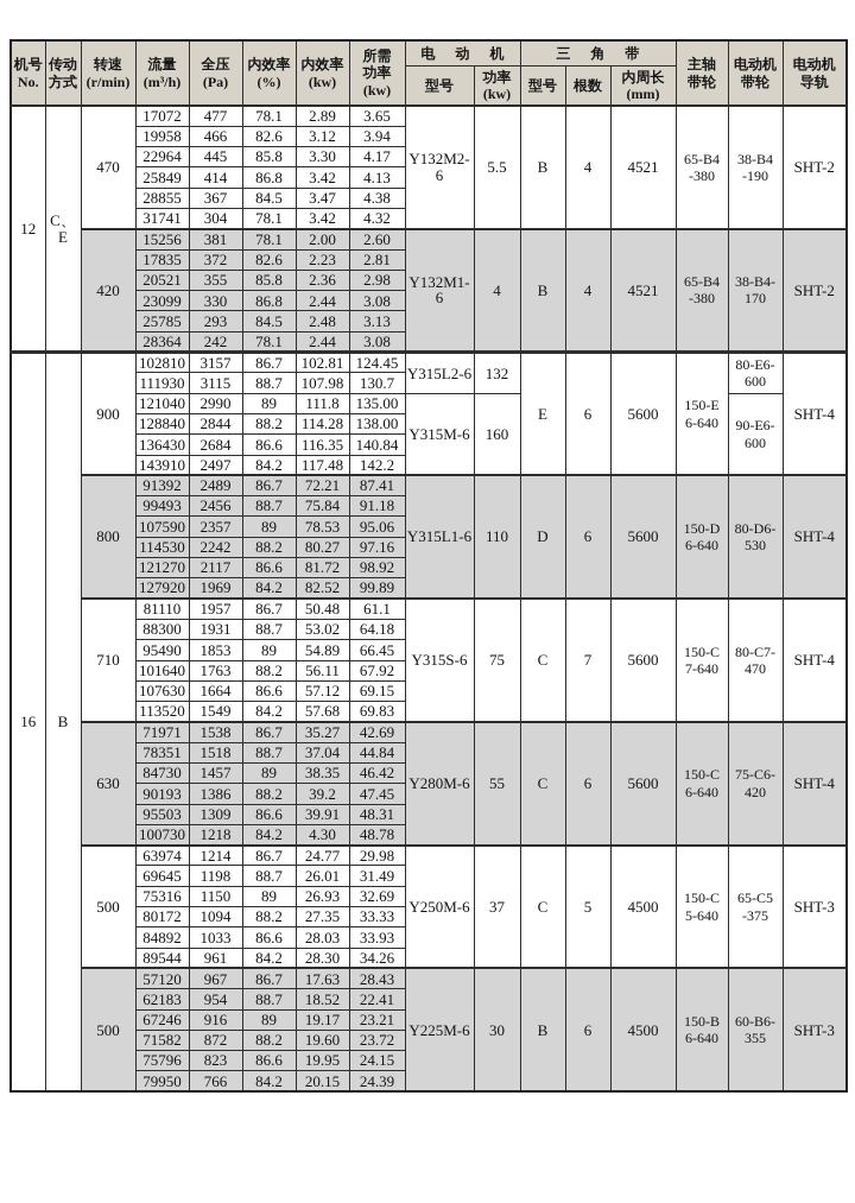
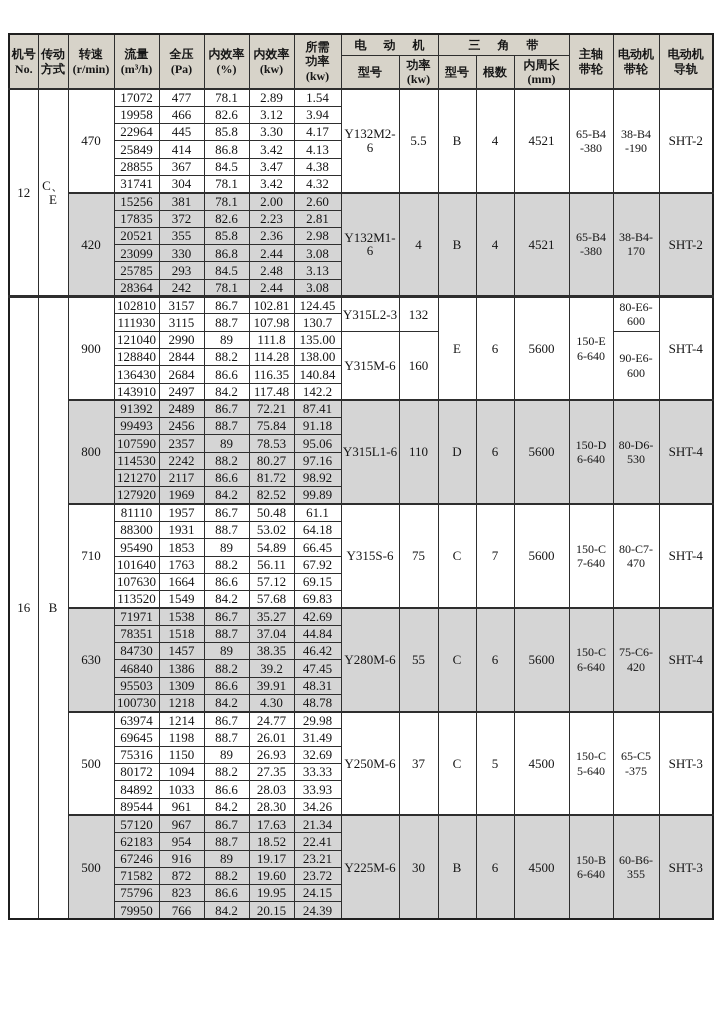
  机号 No.	传动 方式	转速 (r/min)	流量 (m³/h)	全压 (Pa)	内效率 (%)	内效率 (kw)	所需 功率 (kw)	电 动 机	三 角 带	主轴 带轮	电动机 带轮	电动机 导轨
  型号	功率 (kw)	型号	根数	内周长 (mm)
- 12	C、E	470	17072	477	78.1	2.89	3.65	Y132M2-6	5.5	B	4	4521	65-B4 -380	38-B4 -190	SHT-2
+ 12	C、E	470	17072	477	78.1	2.89	1.54	Y132M2-6	5.5	B	4	4521	65-B4 -380	38-B4 -190	SHT-2
  19958	466	82.6	3.12	3.94
  22964	445	85.8	3.30	4.17
  25849	414	86.8	3.42	4.13
  28855	367	84.5	3.47	4.38
  31741	304	78.1	3.42	4.32
  420	15256	381	78.1	2.00	2.60	Y132M1-6	4	B	4	4521	65-B4 -380	38-B4- 170	SHT-2
  17835	372	82.6	2.23	2.81
  20521	355	85.8	2.36	2.98
  23099	330	86.8	2.44	3.08
  25785	293	84.5	2.48	3.13
  28364	242	78.1	2.44	3.08
- 16	B	900	102810	3157	86.7	102.81	124.45	Y315L2-6	132	E	6	5600	150-E 6-640	80-E6- 600	SHT-4
+ 16	B	900	102810	3157	86.7	102.81	124.45	Y315L2-3	132	E	6	5600	150-E 6-640	80-E6- 600	SHT-4
  111930	3115	88.7	107.98	130.7
  121040	2990	89	111.8	135.00	Y315M-6	160	90-E6- 600
  128840	2844	88.2	114.28	138.00
  136430	2684	86.6	116.35	140.84
  143910	2497	84.2	117.48	142.2
  800	91392	2489	86.7	72.21	87.41	Y315L1-6	110	D	6	5600	150-D 6-640	80-D6- 530	SHT-4
  99493	2456	88.7	75.84	91.18
  107590	2357	89	78.53	95.06
  114530	2242	88.2	80.27	97.16
  121270	2117	86.6	81.72	98.92
  127920	1969	84.2	82.52	99.89
  710	81110	1957	86.7	50.48	61.1	Y315S-6	75	C	7	5600	150-C 7-640	80-C7- 470	SHT-4
  88300	1931	88.7	53.02	64.18
  95490	1853	89	54.89	66.45
  101640	1763	88.2	56.11	67.92
  107630	1664	86.6	57.12	69.15
  113520	1549	84.2	57.68	69.83
  630	71971	1538	86.7	35.27	42.69	Y280M-6	55	C	6	5600	150-C 6-640	75-C6- 420	SHT-4
  78351	1518	88.7	37.04	44.84
  84730	1457	89	38.35	46.42
- 90193	1386	88.2	39.2	47.45
+ 46840	1386	88.2	39.2	47.45
  95503	1309	86.6	39.91	48.31
  100730	1218	84.2	4.30	48.78
  500	63974	1214	86.7	24.77	29.98	Y250M-6	37	C	5	4500	150-C 5-640	65-C5 -375	SHT-3
  69645	1198	88.7	26.01	31.49
  75316	1150	89	26.93	32.69
  80172	1094	88.2	27.35	33.33
  84892	1033	86.6	28.03	33.93
  89544	961	84.2	28.30	34.26
- 500	57120	967	86.7	17.63	28.43	Y225M-6	30	B	6	4500	150-B 6-640	60-B6- 355	SHT-3
+ 500	57120	967	86.7	17.63	21.34	Y225M-6	30	B	6	4500	150-B 6-640	60-B6- 355	SHT-3
  62183	954	88.7	18.52	22.41
  67246	916	89	19.17	23.21
  71582	872	88.2	19.60	23.72
  75796	823	86.6	19.95	24.15
  79950	766	84.2	20.15	24.39
